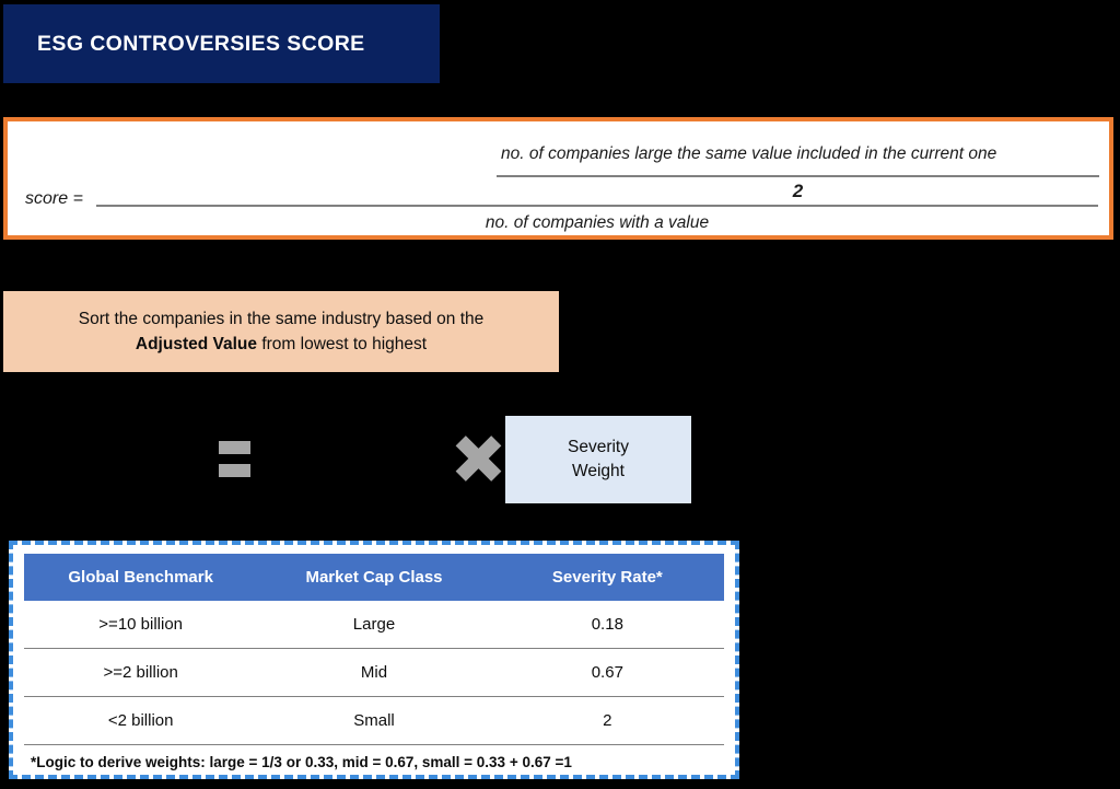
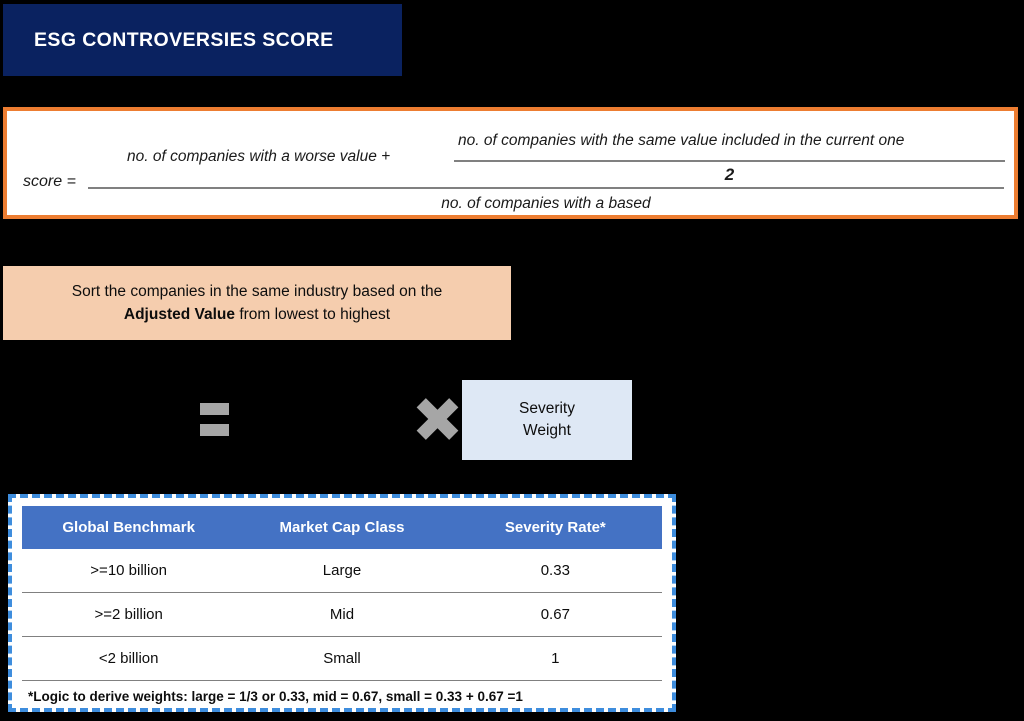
  ESG CONTROVERSIES SCORE
  score =
+ no. of companies with a worse value +
- no. of companies large the same value included in the current one
+ no. of companies with the same value included in the current one
  2
- no. of companies with a value
+ no. of companies with a based
  Sort the companies in the same industry based on the
  Adjusted Value from lowest to highest
  Severity
  Weight
  Global Benchmark	Market Cap Class	Severity Rate*
- >=10 billion	Large	0.18
+ >=10 billion	Large	0.33
  >=2 billion	Mid	0.67
- <2 billion	Small	2
+ <2 billion	Small	1
  *Logic to derive weights: large = 1/3 or 0.33, mid = 0.67, small = 0.33 + 0.67 =1
